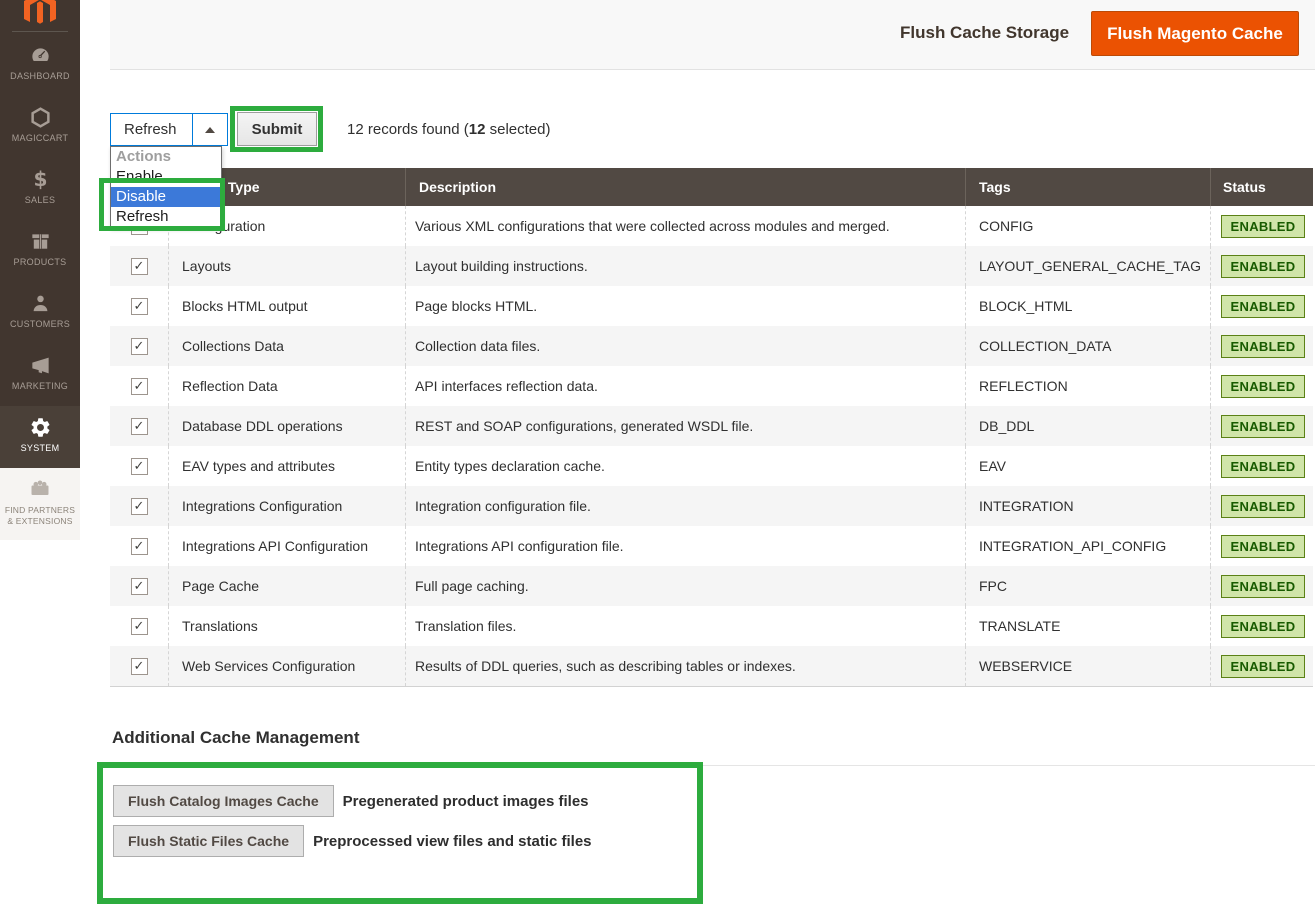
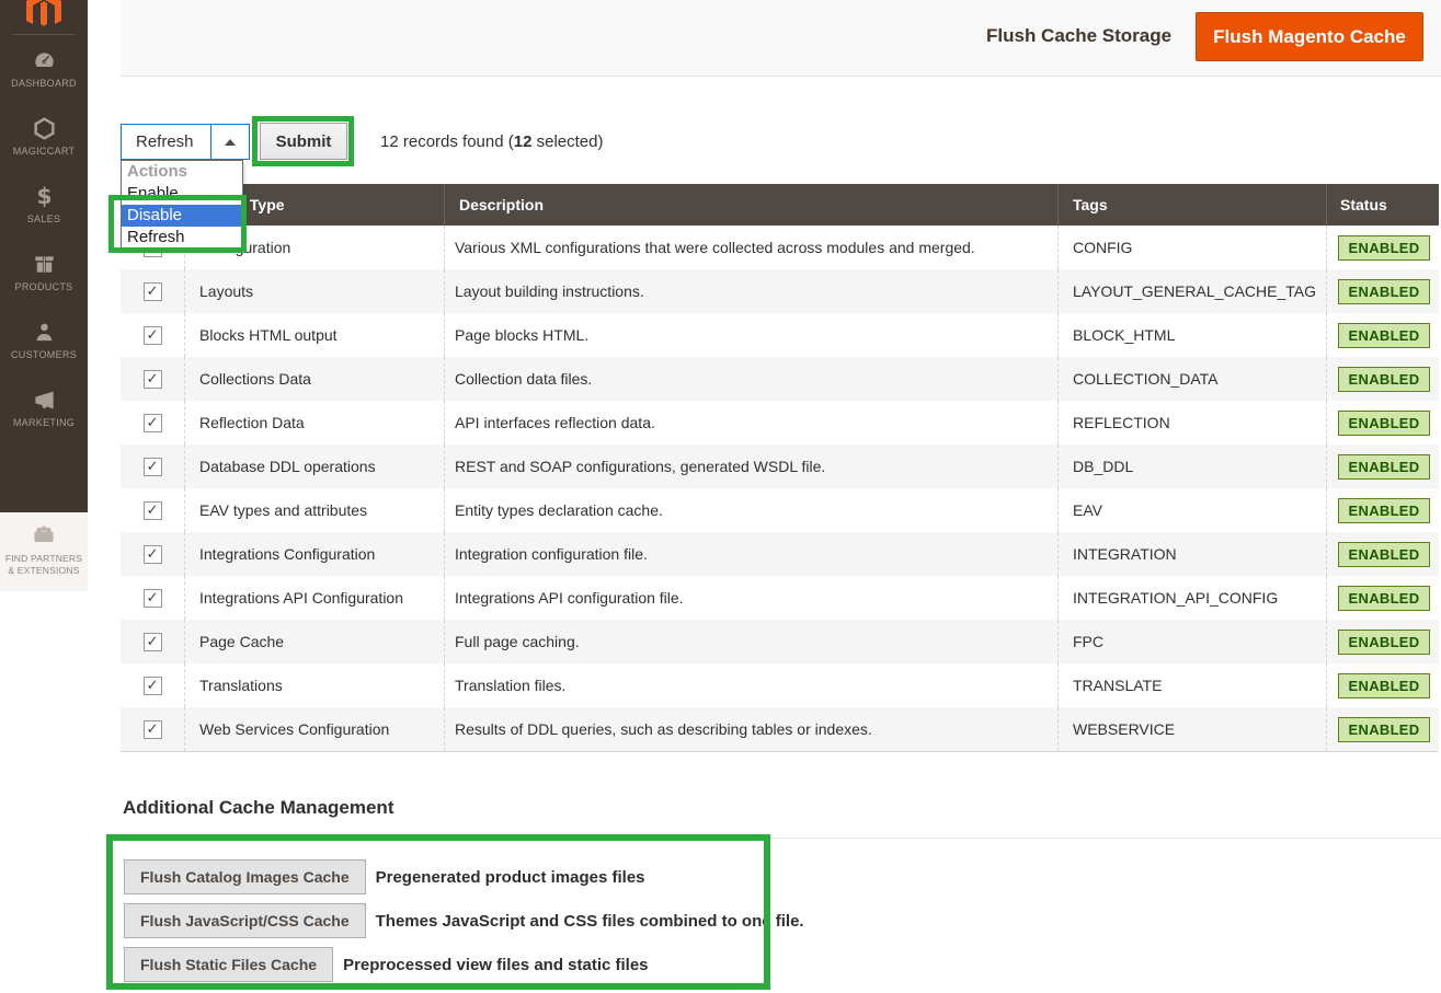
  DASHBOARD
  MAGICCART
  $
  SALES
  PRODUCTS
  CUSTOMERS
  MARKETING
- SYSTEM
  FIND PARTNERS & EXTENSIONS
  Flush Cache Storage
  Flush Magento Cache
  Refresh
  Submit
  12 records found (12 selected)
  Description
  Tags
  Status
  Various XML configurations that were collected across modules and merged.
  CONFIG
  ENABLED
  Layouts
  Layout building instructions.
  LAYOUT_GENERAL_CACHE_TAG
  ENABLED
  Blocks HTML output
  Page blocks HTML.
  BLOCK_HTML
  ENABLED
  Collections Data
  Collection data files.
  COLLECTION_DATA
  ENABLED
  Reflection Data
  API interfaces reflection data.
  REFLECTION
  ENABLED
  Database DDL operations
  REST and SOAP configurations, generated WSDL file.
  DB_DDL
  ENABLED
  EAV types and attributes
  Entity types declaration cache.
  EAV
  ENABLED
  Integrations Configuration
  Integration configuration file.
  INTEGRATION
  ENABLED
  Integrations API Configuration
  Integrations API configuration file.
  INTEGRATION_API_CONFIG
  ENABLED
  Page Cache
  Full page caching.
  FPC
  ENABLED
  Translations
  Translation files.
  TRANSLATE
  ENABLED
  Web Services Configuration
  Results of DDL queries, such as describing tables or indexes.
  WEBSERVICE
  ENABLED
  Actions
  Enable
  Disable
  Refresh
  Additional Cache Management
  Flush Catalog Images Cache
  Pregenerated product images files
+ Flush JavaScript/CSS Cache
+ Themes JavaScript and CSS files combined to one file.
  Flush Static Files Cache
  Preprocessed view files and static files
